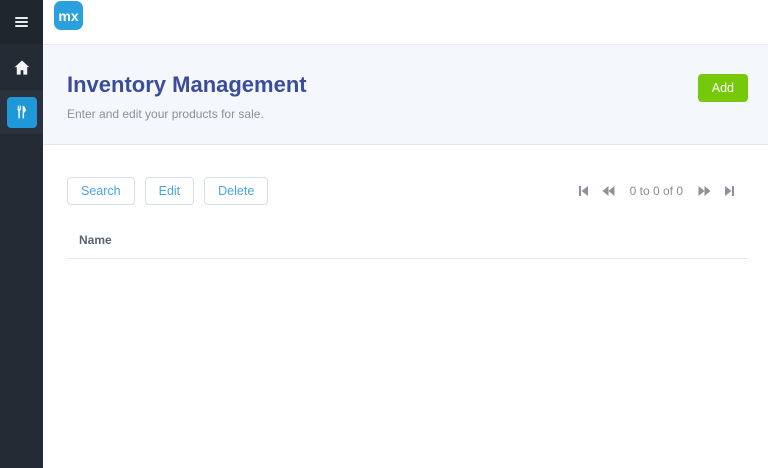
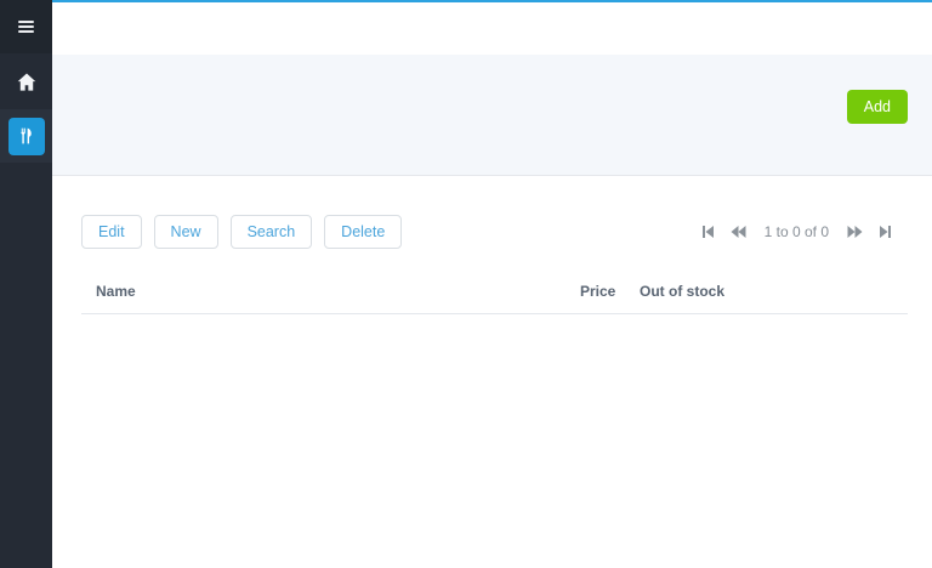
- mx
- Inventory Management
- Enter and edit your products for sale.
  Add
- Search
+ Edit
+ New
- Edit
+ Search
  Delete
- 0 to 0 of 0
+ 1 to 0 of 0
  Name
+ Price
+ Out of stock
